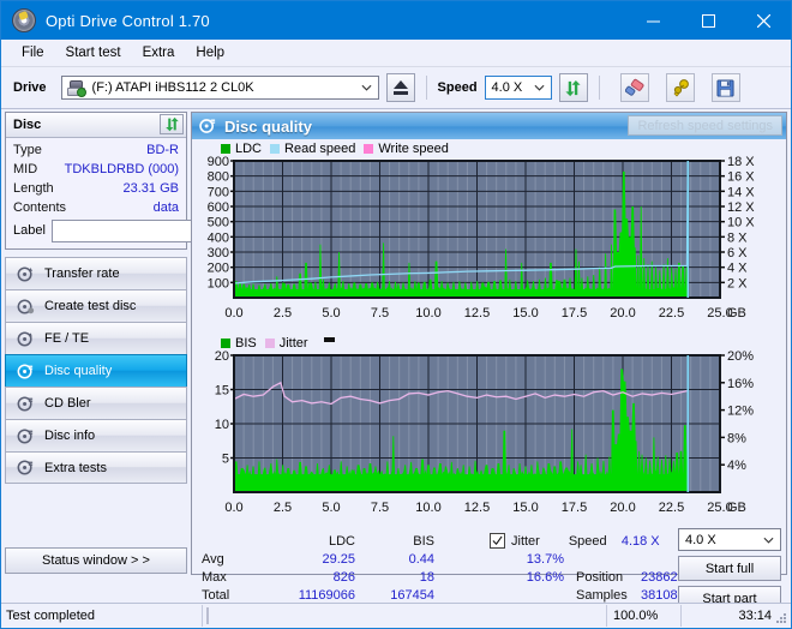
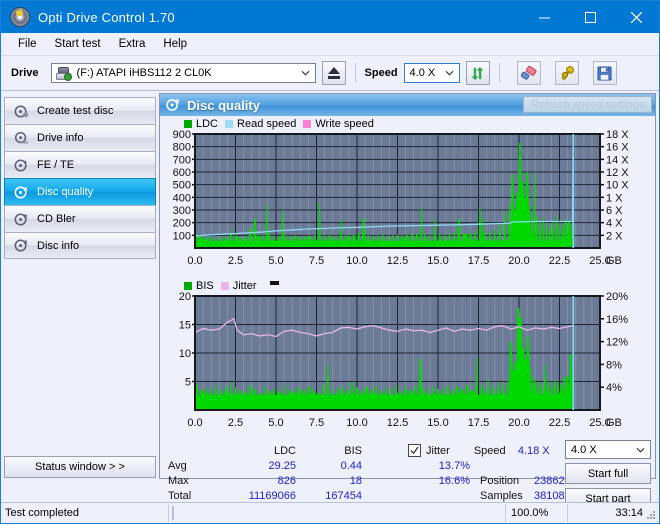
  Opti Drive Control 1.70
  File
  Start test
  Extra
  Help
  Drive
  (F:) ATAPI iHBS112 2 CL0K
  Speed
  4.0 X
- Disc
- Type
- BD-R
- MID
- TDKBLDRBD (000)
- Length
- 23.31 GB
- Contents
- data
- Label
- Transfer rate
  Create test disc
+ Drive info
  FE / TE
  Disc quality
  CD Bler
  Disc info
- Extra tests
  Status window > >
  Disc quality
  Refresh speed settings
  LDC
  Read speed
  Write speed
  100
  200
  300
  400
  500
  600
  700
  800
  900
  2 X
  4 X
  6 X
- 8 X
+ 1 X
  10 X
  12 X
  14 X
  16 X
  18 X
  0.0
  2.5
  5.0
  7.5
  10.0
  12.5
  15.0
  17.5
  20.0
  22.5
  25.0
  GB
  BIS
  Jitter
  5
  10
  15
  20
  4%
  8%
  12%
  16%
  20%
  0.0
  2.5
  5.0
  7.5
  10.0
  12.5
  15.0
  17.5
  20.0
  22.5
  25.0
  GB
  LDC
  BIS
  Jitter
  Speed
  4.18 X
  Avg
  29.25
  0.44
  13.7%
  Max
  826
  18
  16.6%
  Position
  23862
  Total
  11169066
  167454
  Samples
  38108
  4.0 X
  Start full
  Start part
  Test completed
  100.0%
  33:14
